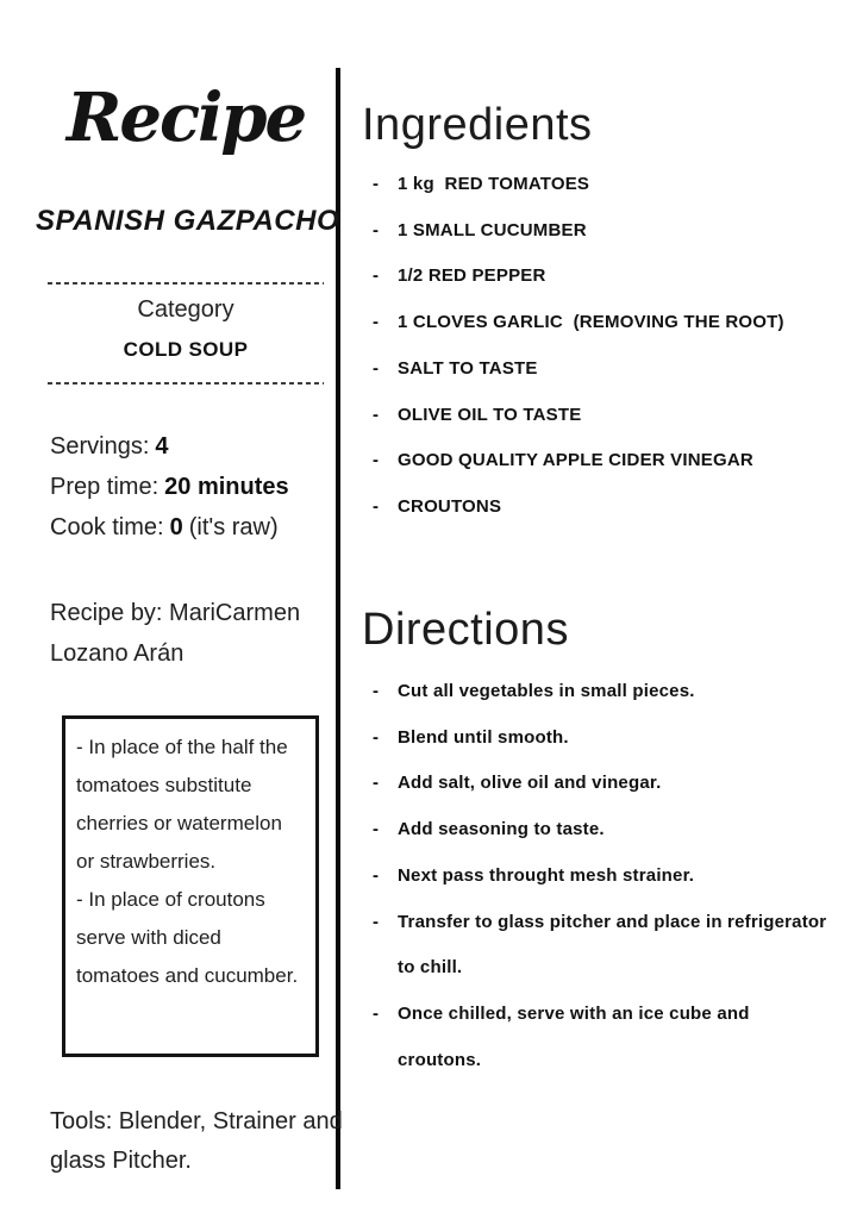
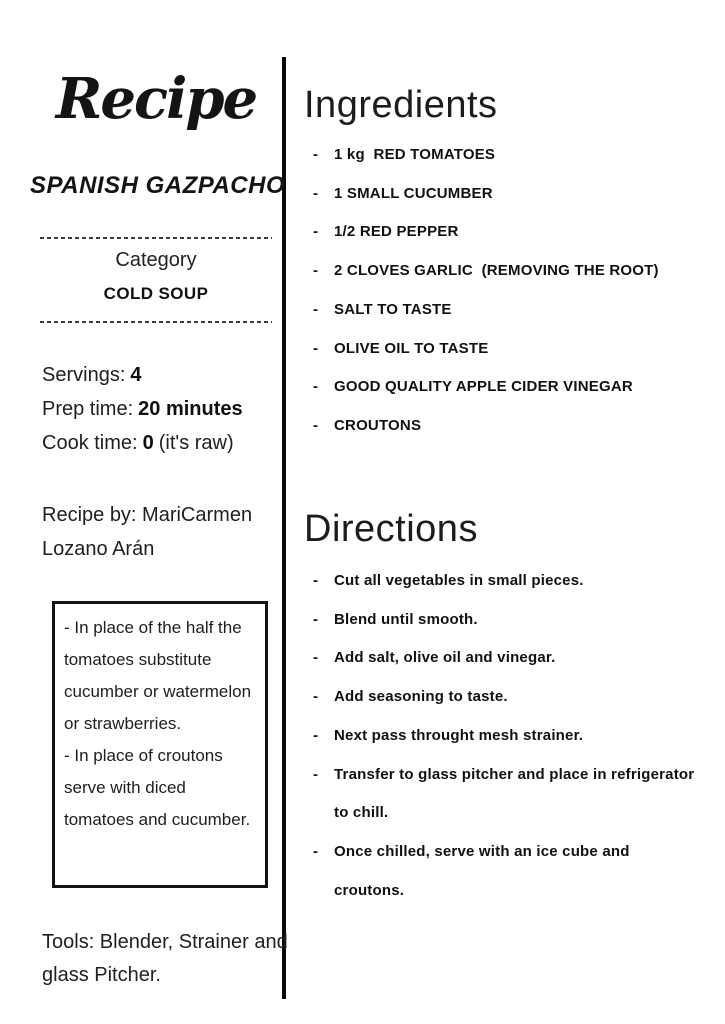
  Recipe
  SPANISH GAZPACHO
  Category
  COLD SOUP
  Servings: 4
  Prep time: 20 minutes
  Cook time: 0 (it's raw)
  Recipe by: MariCarmen
  Lozano Arán
- - In place of the half the tomatoes substitute cherries or watermelon or strawberries.
+ - In place of the half the tomatoes substitute cucumber or watermelon or strawberries.
  - In place of croutons serve with diced tomatoes and cucumber.
  Tools: Blender, Strainer and glass Pitcher.
  Ingredients
  -
  1 kg RED TOMATOES
  -
  1 SMALL CUCUMBER
  -
  1/2 RED PEPPER
  -
- 1 CLOVES GARLIC (REMOVING THE ROOT)
+ 2 CLOVES GARLIC (REMOVING THE ROOT)
  -
  SALT TO TASTE
  -
  OLIVE OIL TO TASTE
  -
  GOOD QUALITY APPLE CIDER VINEGAR
  -
  CROUTONS
  Directions
  -
  Cut all vegetables in small pieces.
  -
  Blend until smooth.
  -
  Add salt, olive oil and vinegar.
  -
  Add seasoning to taste.
  -
  Next pass throught mesh strainer.
  -
  Transfer to glass pitcher and place in refrigerator to chill.
  -
  Once chilled, serve with an ice cube and croutons.
